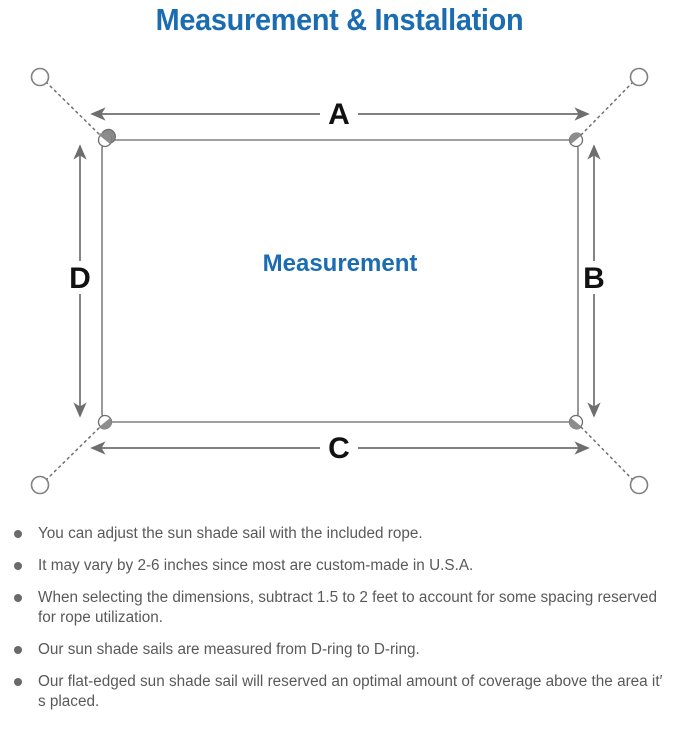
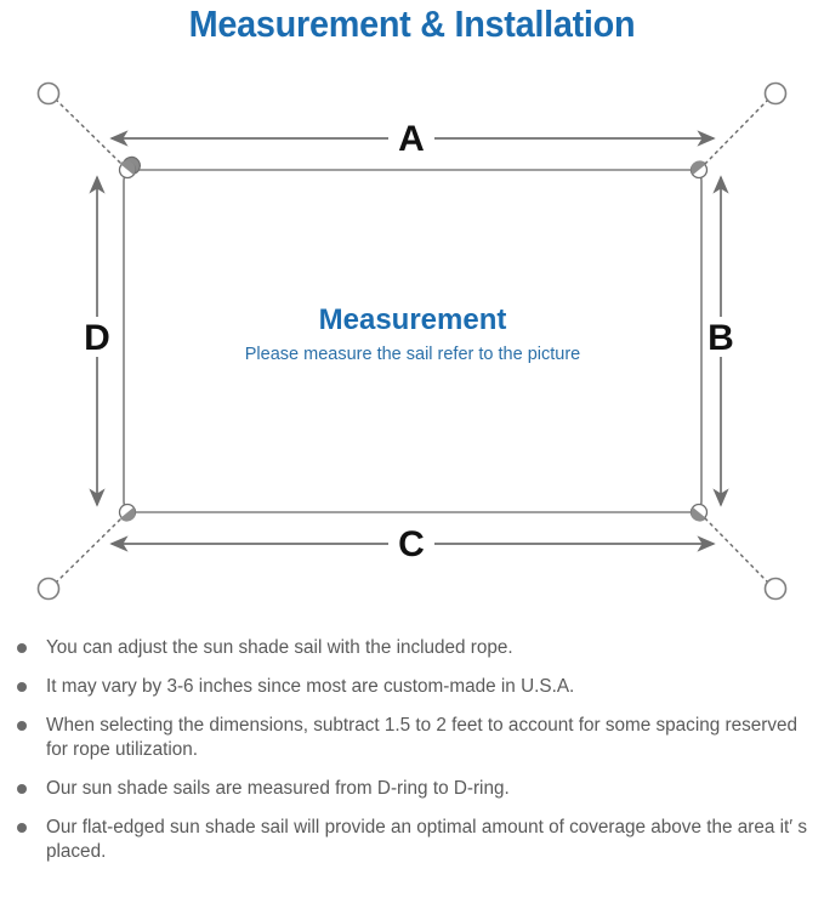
  Measurement & Installation
  Measurement
+ Please measure the sail refer to the picture
  A
  C
  D
  B
  You can adjust the sun shade sail with the included rope.
- It may vary by 2-6 inches since most are custom-made in U.S.A.
+ It may vary by 3-6 inches since most are custom-made in U.S.A.
  When selecting the dimensions, subtract 1.5 to 2 feet to account for some spacing reserved for rope utilization.
  Our sun shade sails are measured from D-ring to D-ring.
- Our flat-edged sun shade sail will reserved an optimal amount of coverage above the area it′ s placed.
+ Our flat-edged sun shade sail will provide an optimal amount of coverage above the area it′ s placed.
